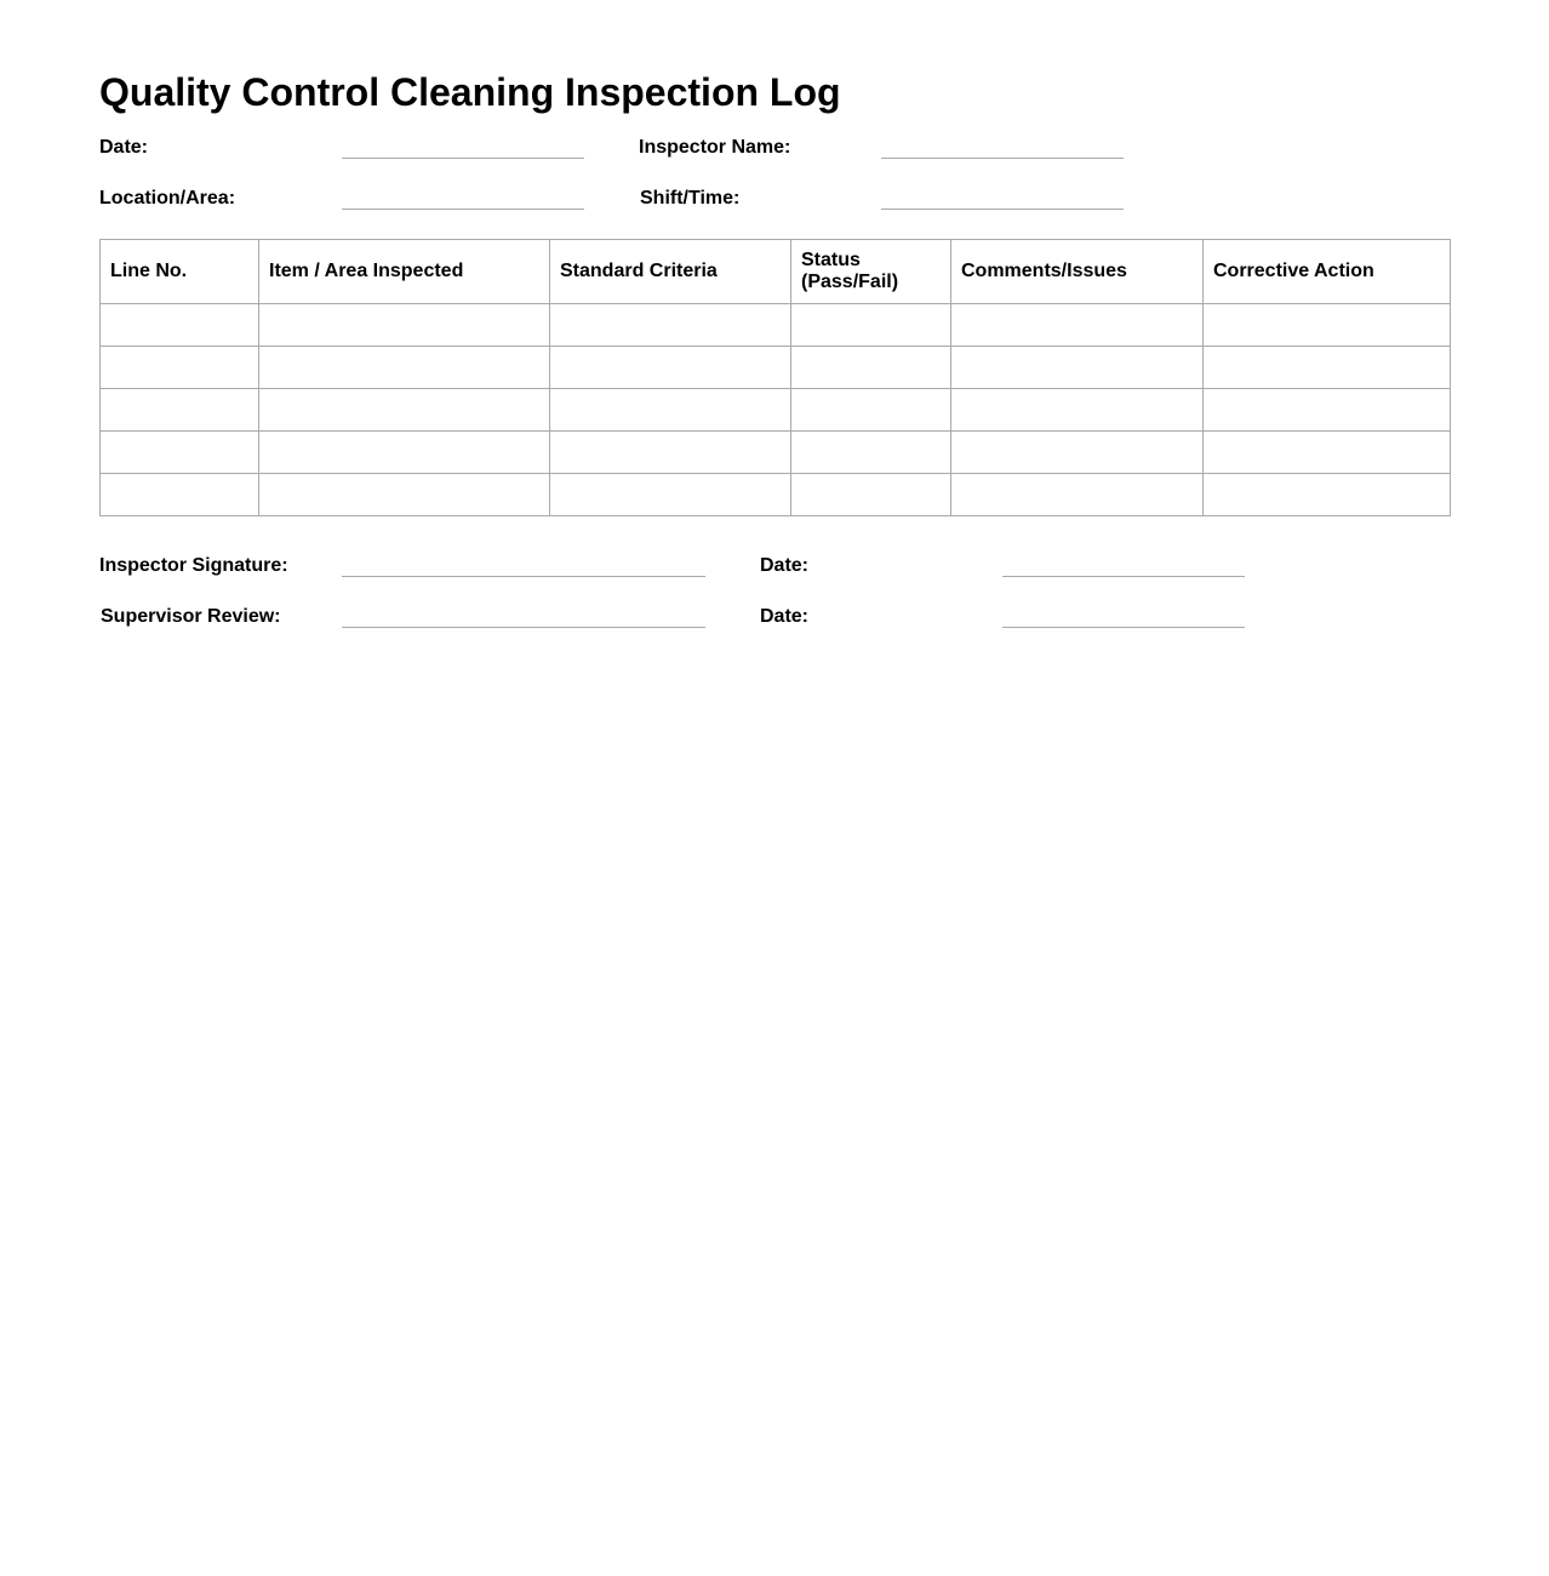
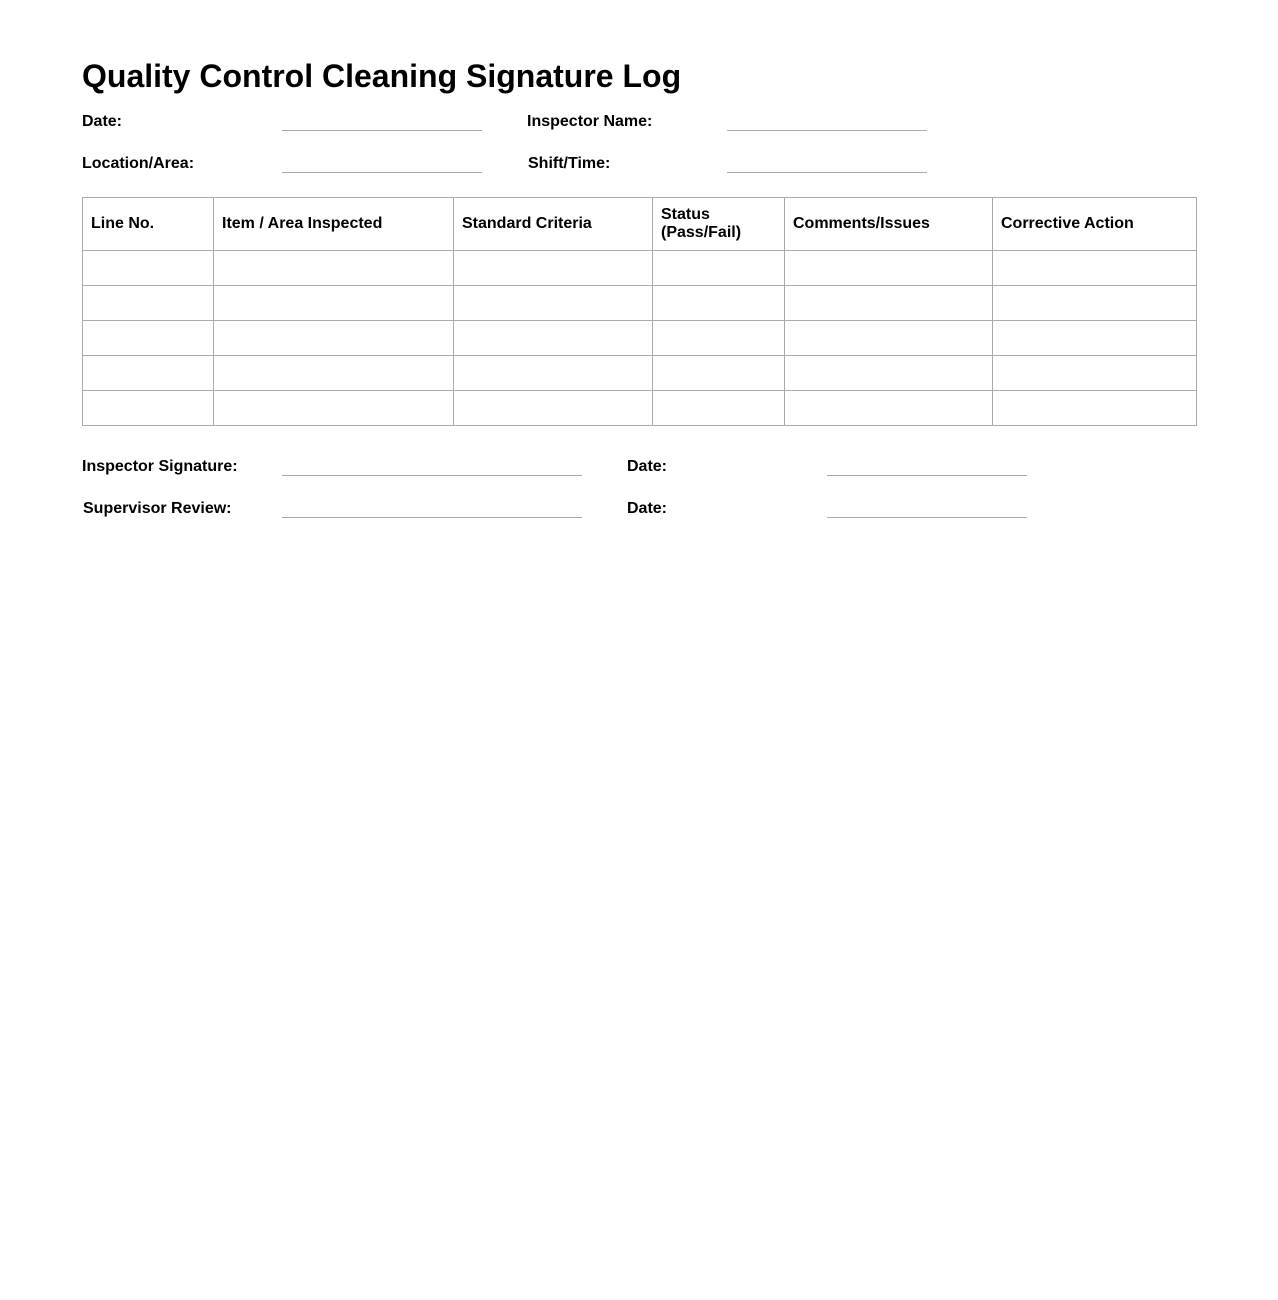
- Quality Control Cleaning Inspection Log
+ Quality Control Cleaning Signature Log
  Date:
  Inspector Name:
  Location/Area:
  Shift/Time:
  Line No.	Item / Area Inspected	Standard Criteria	Status (Pass/Fail)	Comments/Issues	Corrective Action
  Inspector Signature:
  Date:
  Supervisor Review:
  Date:
